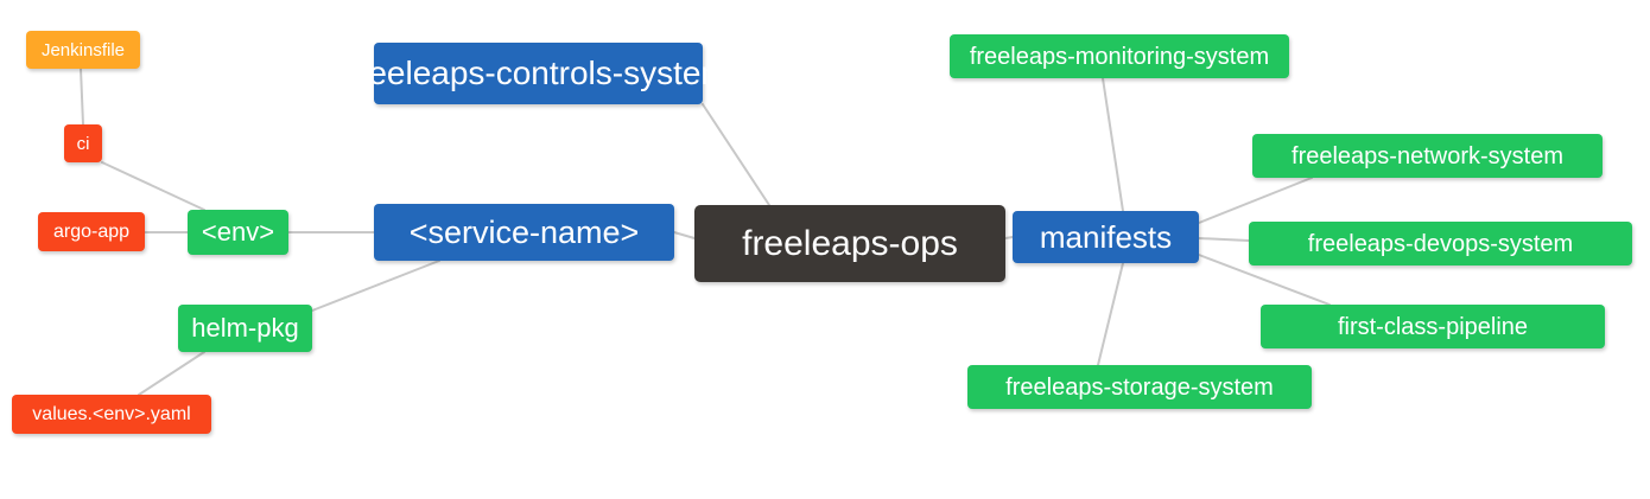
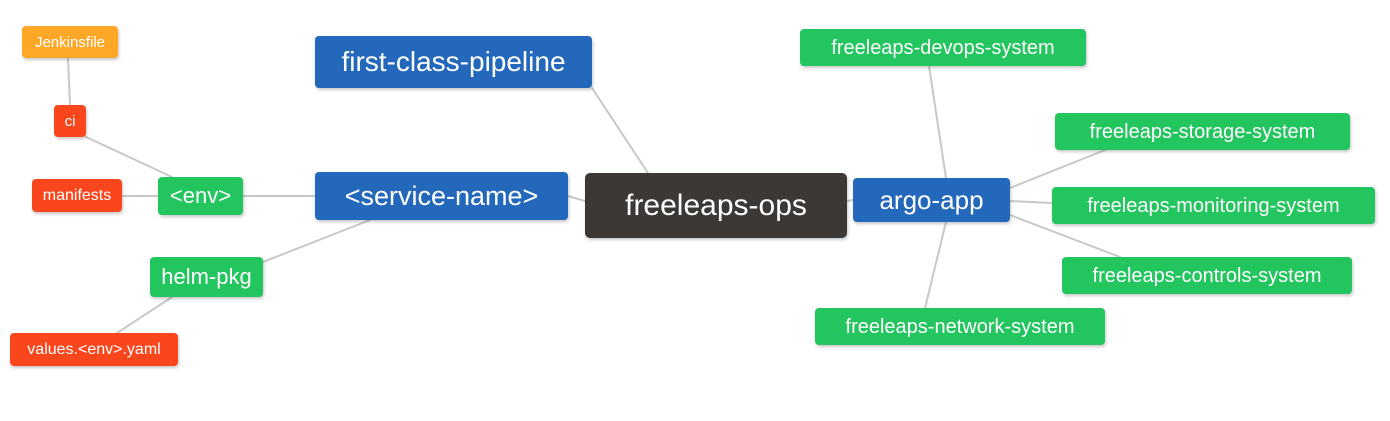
  freeleaps-ops
  <service-name>
- freeleaps-controls-system
+ first-class-pipeline
- manifests
+ argo-app
  <env>
  helm-pkg
  ci
  Jenkinsfile
- argo-app
+ manifests
  values.<env>.yaml
- freeleaps-monitoring-system
+ freeleaps-devops-system
- freeleaps-network-system
+ freeleaps-storage-system
- freeleaps-devops-system
+ freeleaps-monitoring-system
- first-class-pipeline
+ freeleaps-controls-system
- freeleaps-storage-system
+ freeleaps-network-system
